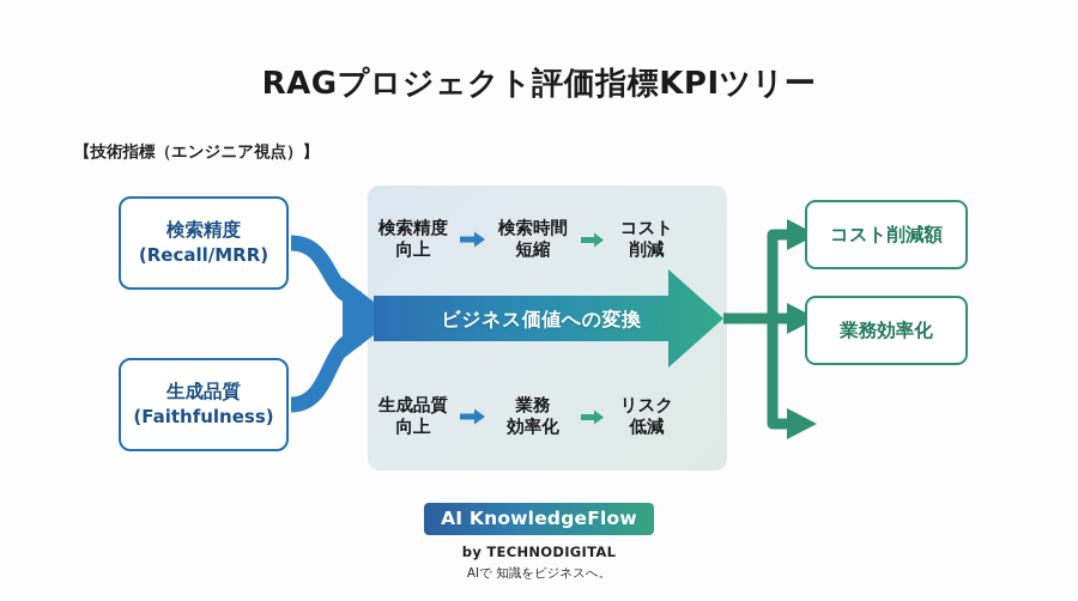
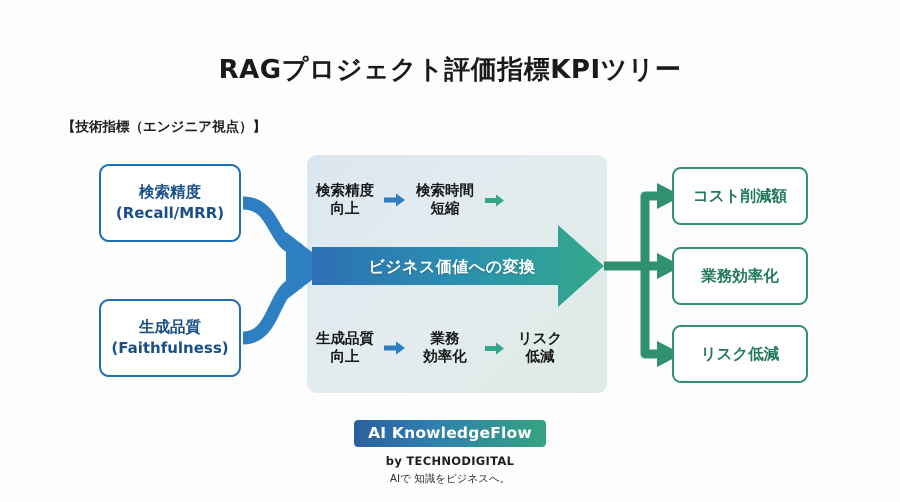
  RAGプロジェクト評価指標KPIツリー
  【技術指標（エンジニア視点）】
  ビジネス価値への変換
  検索精度
  (Recall/MRR)
  生成品質
  (Faithfulness)
  検索精度
  向上
  検索時間
  短縮
- コスト
- 削減
  生成品質
  向上
  業務
  効率化
  リスク
  低減
  コスト削減額
  業務効率化
+ リスク低減
  AI KnowledgeFlow
  by TECHNODIGITAL
  AIで 知識をビジネスへ。
